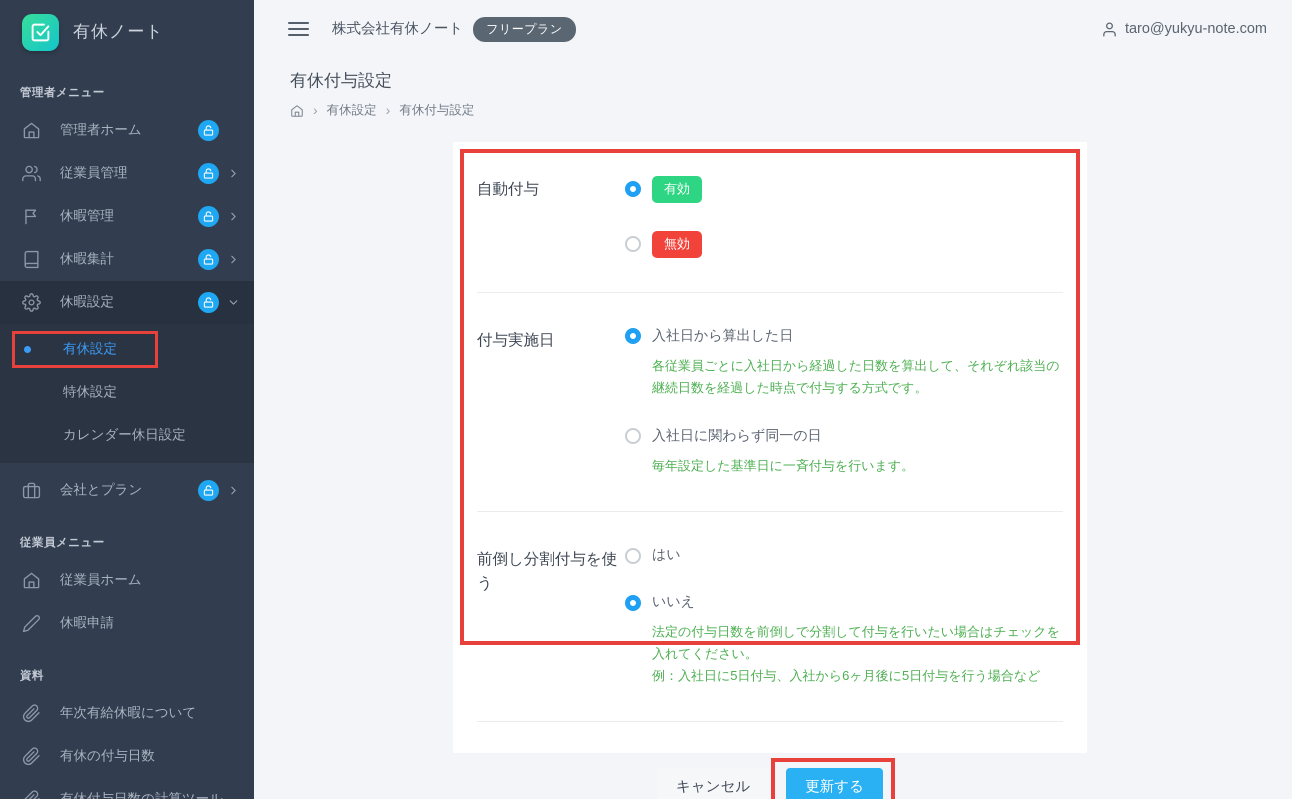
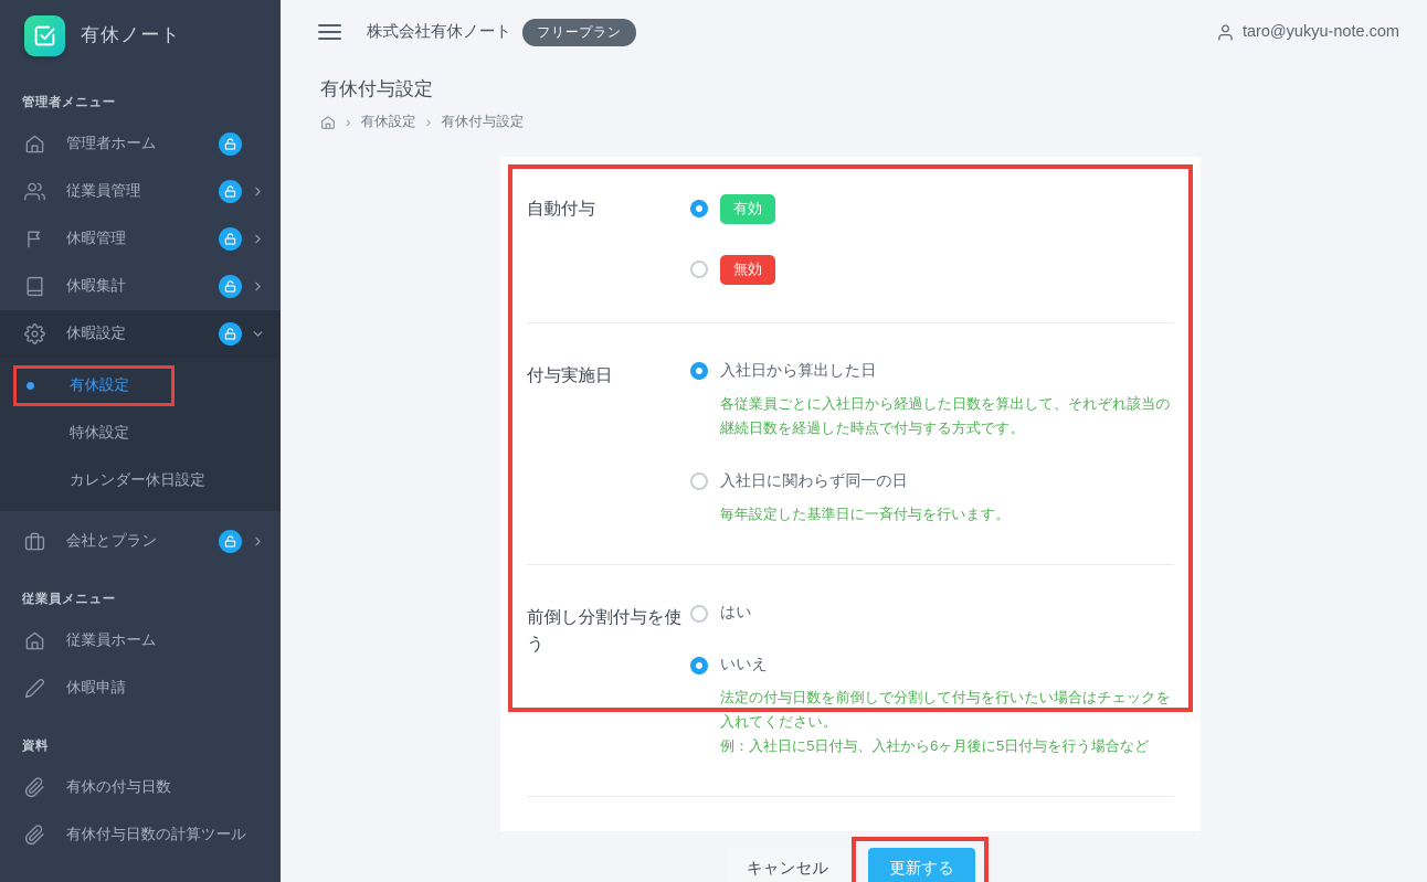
  有休ノート
  管理者メニュー
  管理者ホーム
  従業員管理
  休暇管理
  休暇集計
  休暇設定
  有休設定
  特休設定
  カレンダー休日設定
  会社とプラン
  従業員メニュー
  従業員ホーム
  休暇申請
  資料
- 年次有給休暇について
  有休の付与日数
  有休付与日数の計算ツール
  株式会社有休ノート
  フリープラン
  taro@yukyu-note.com
  有休付与設定
  有休設定
  有休付与設定
  自動付与
  有効
  無効
  付与実施日
  入社日から算出した日
  各従業員ごとに入社日から経過した日数を算出して、それぞれ該当の継続日数を経過した時点で付与する方式です。
  入社日に関わらず同一の日
  毎年設定した基準日に一斉付与を行います。
  前倒し分割付与を使う
  はい
  いいえ
  法定の付与日数を前倒しで分割して付与を行いたい場合はチェックを入れてください。
  例：入社日に5日付与、入社から6ヶ月後に5日付与を行う場合など
  キャンセル
  更新する
